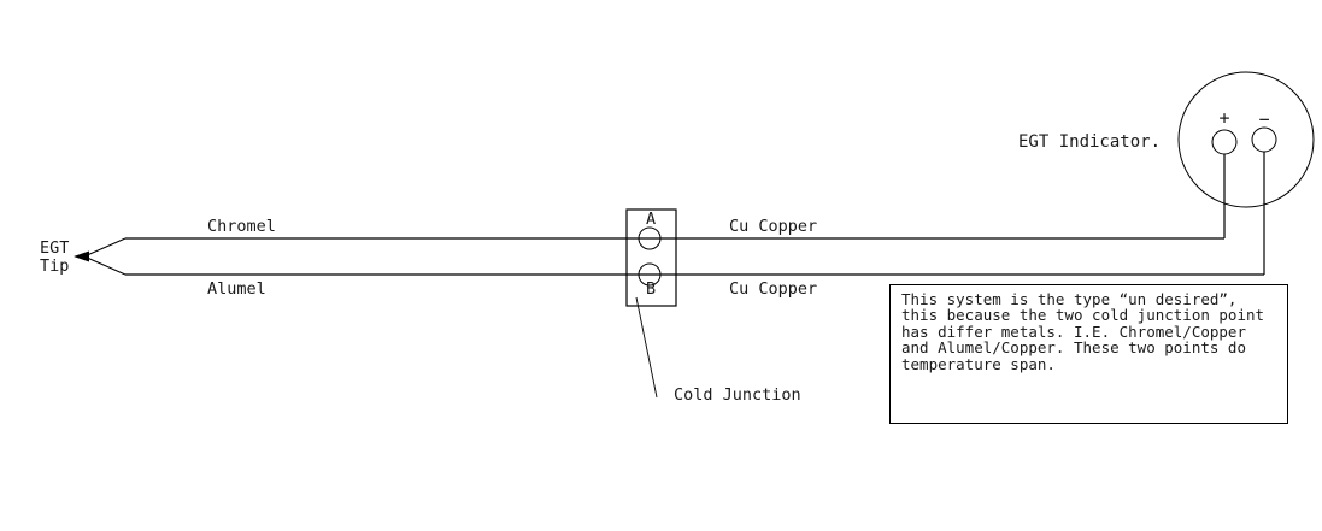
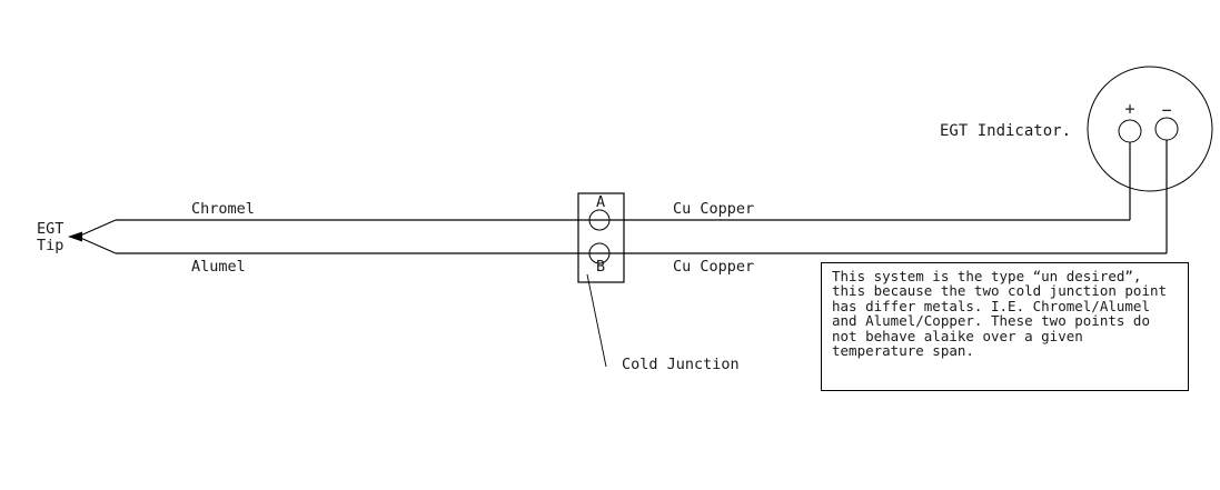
  EGT
  Tip
  Chromel
  Alumel
  Cu Copper
  Cu Copper
  A
  B
  Cold Junction
  EGT Indicator.
  +
  −
  This system is the type “un desired”,
  this because the two cold junction point
- has differ metals. I.E. Chromel/Copper
+ has differ metals. I.E. Chromel/Alumel
  and Alumel/Copper. These two points do
+ not behave alaike over a given
  temperature span.
